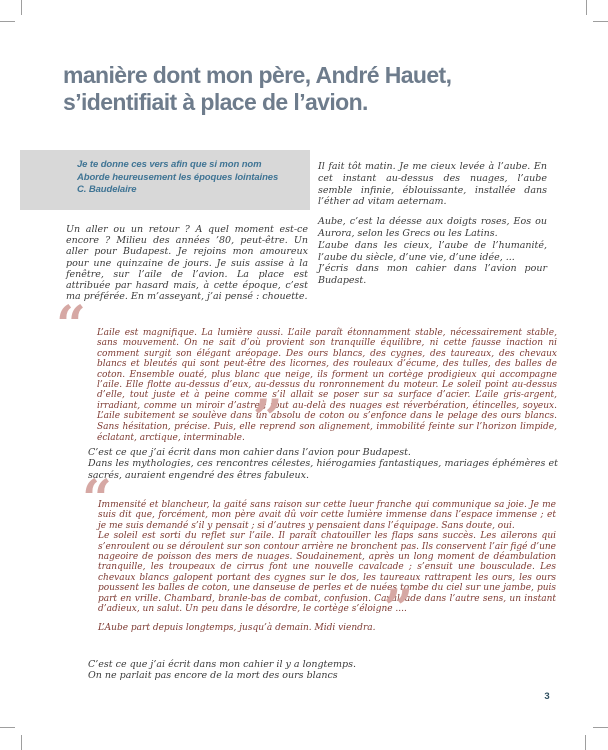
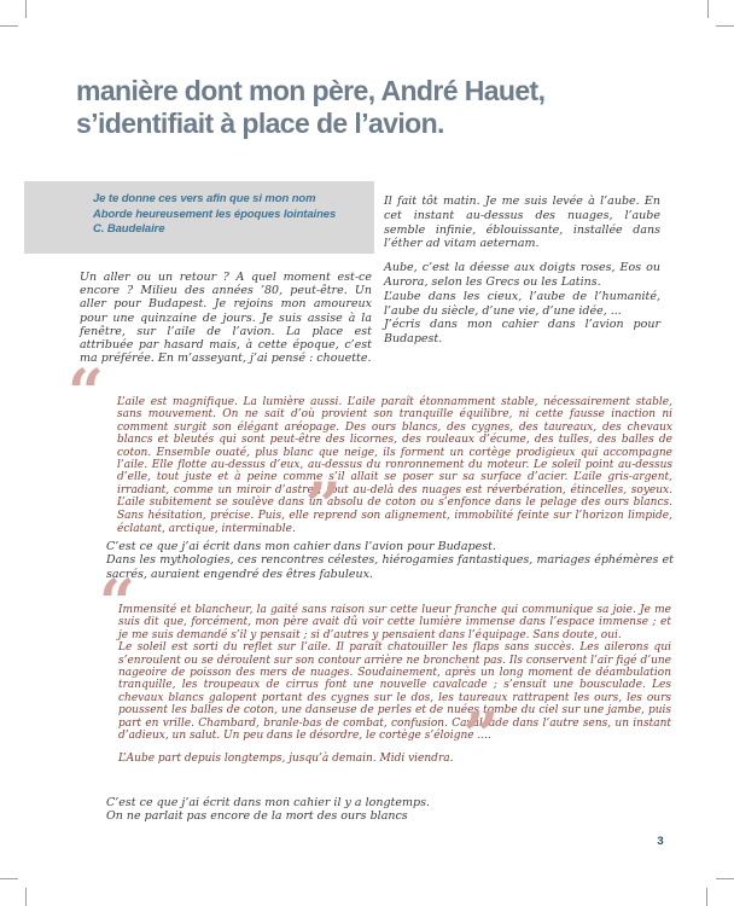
  manière dont mon père, André Hauet,
  s’identifiait à place de l’avion.
  Je te donne ces vers afin que si mon nom
  Aborde heureusement les époques lointaines
  C. Baudelaire
  Un aller ou un retour ? A quel moment est-ce encore ? Milieu des années ’80, peut-être. Un aller pour Budapest. Je rejoins mon amoureux pour une quinzaine de jours. Je suis assise à la fenêtre, sur l’aile de l’avion. La place est attribuée par hasard mais, à cette époque, c’est ma préférée. En m’asseyant, j’ai pensé : chouette.
- Il fait tôt matin. Je me cieux levée à l’aube. En cet instant au-dessus des nuages, l’aube semble infinie, éblouissante, installée dans l’éther ad vitam aeternam.
+ Il fait tôt matin. Je me suis levée à l’aube. En cet instant au-dessus des nuages, l’aube semble infinie, éblouissante, installée dans l’éther ad vitam aeternam.
  Aube, c’est la déesse aux doigts roses, Eos ou Aurora, selon les Grecs ou les Latins.
  L’aube dans les cieux, l’aube de l’humanité, l’aube du siècle, d’une vie, d’une idée, ...
  J’écris dans mon cahier dans l’avion pour Budapest.
  “
  L’aile est magnifique. La lumière aussi. L’aile paraît étonnamment stable, nécessairement stable, sans mouvement. On ne sait d’où provient son tranquille équilibre, ni cette fausse inaction ni comment surgit son élégant aréopage. Des ours blancs, des cygnes, des taureaux, des chevaux blancs et bleutés qui sont peut-être des licornes, des rouleaux d’écume, des tulles, des balles de coton. Ensemble ouaté, plus blanc que neige, ils forment un cortège prodigieux qui accompagne l’aile. Elle flotte au-dessus d’eux, au-dessus du ronronnement du moteur. Le soleil point au-dessus d’elle, tout juste et à peine comme s’il allait se poser sur sa surface d’acier. L’aile gris-argent, irradiant, comme un miroir d’astre ; tout au-delà des nuages est réverbération, étincelles, soyeux. L’aile subitement se soulève dans un absolu de coton ou s’enfonce dans le pelage des ours blancs. Sans hésitation, précise. Puis, elle reprend son alignement, immobilité feinte sur l’horizon limpide, éclatant, arctique, interminable.
  ”
  C’est ce que j’ai écrit dans mon cahier dans l’avion pour Budapest.
  Dans les mythologies, ces rencontres célestes, hiérogamies fantastiques, mariages éphémères et sacrés, auraient engendré des êtres fabuleux.
  “
  Immensité et blancheur, la gaité sans raison sur cette lueur franche qui communique sa joie. Je me suis dit que, forcément, mon père avait dû voir cette lumière immense dans l’espace immense ; et je me suis demandé s’il y pensait ; si d’autres y pensaient dans l’équipage. Sans doute, oui.
  Le soleil est sorti du reflet sur l’aile. Il paraît chatouiller les flaps sans succès. Les ailerons qui s’enroulent ou se déroulent sur son contour arrière ne bronchent pas. Ils conservent l’air figé d’une nageoire de poisson des mers de nuages. Soudainement, après un long moment de déambulation tranquille, les troupeaux de cirrus font une nouvelle cavalcade ; s’ensuit une bousculade. Les chevaux blancs galopent portant des cygnes sur le dos, les taureaux rattrapent les ours, les ours poussent les balles de coton, une danseuse de perles et de nuées tombe du ciel sur une jambe, puis part en vrille. Chambard, branle-bas de combat, confusion. Cavalcade dans l’autre sens, un instant d’adieux, un salut. Un peu dans le désordre, le cortège s’éloigne ....
  L’Aube part depuis longtemps, jusqu’à demain. Midi viendra.
  ”
  C’est ce que j’ai écrit dans mon cahier il y a longtemps.
  On ne parlait pas encore de la mort des ours blancs
  3
